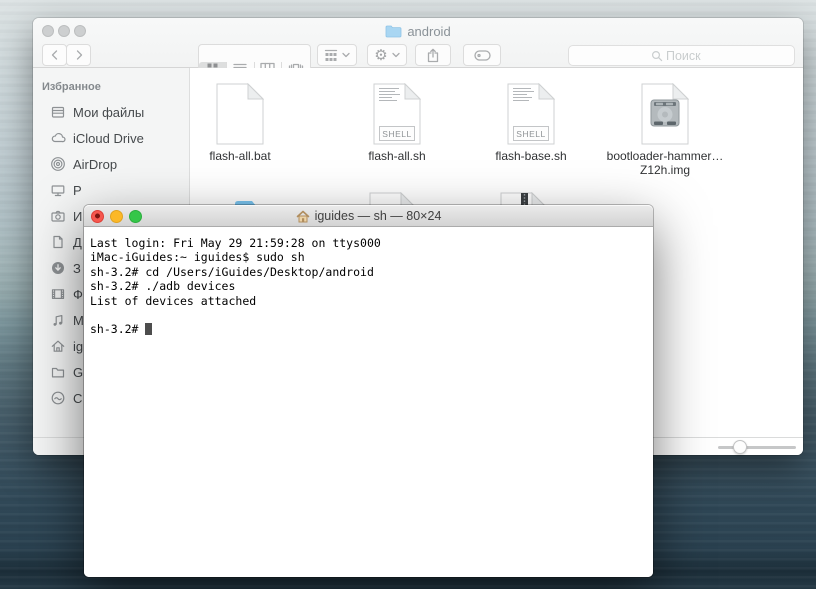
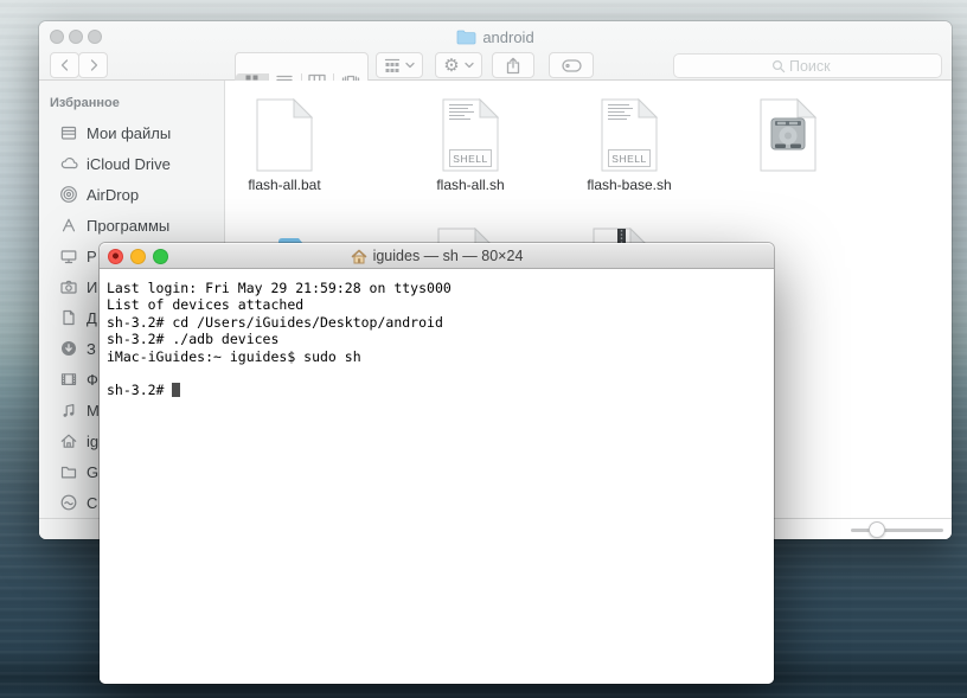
  android
  ⚙
  Поиск
  Избранное
  Мои файлы
  iCloud Drive
  AirDrop
+ Программы
  Р
  И
  Д
  З
  Ф
  М
  ig
  G
  C
  flash-all.bat
  SHELL
  flash-all.sh
  SHELL
  flash-base.sh
- bootloader-hammer…Z12h.img
  iguides — sh — 80×24
  Last login: Fri May 29 21:59:28 on ttys000
- iMac-iGuides:~ iguides$ sudo sh
+ List of devices attached
  sh-3.2# cd /Users/iGuides/Desktop/android
  sh-3.2# ./adb devices
- List of devices attached
+ iMac-iGuides:~ iguides$ sudo sh
  sh-3.2#
